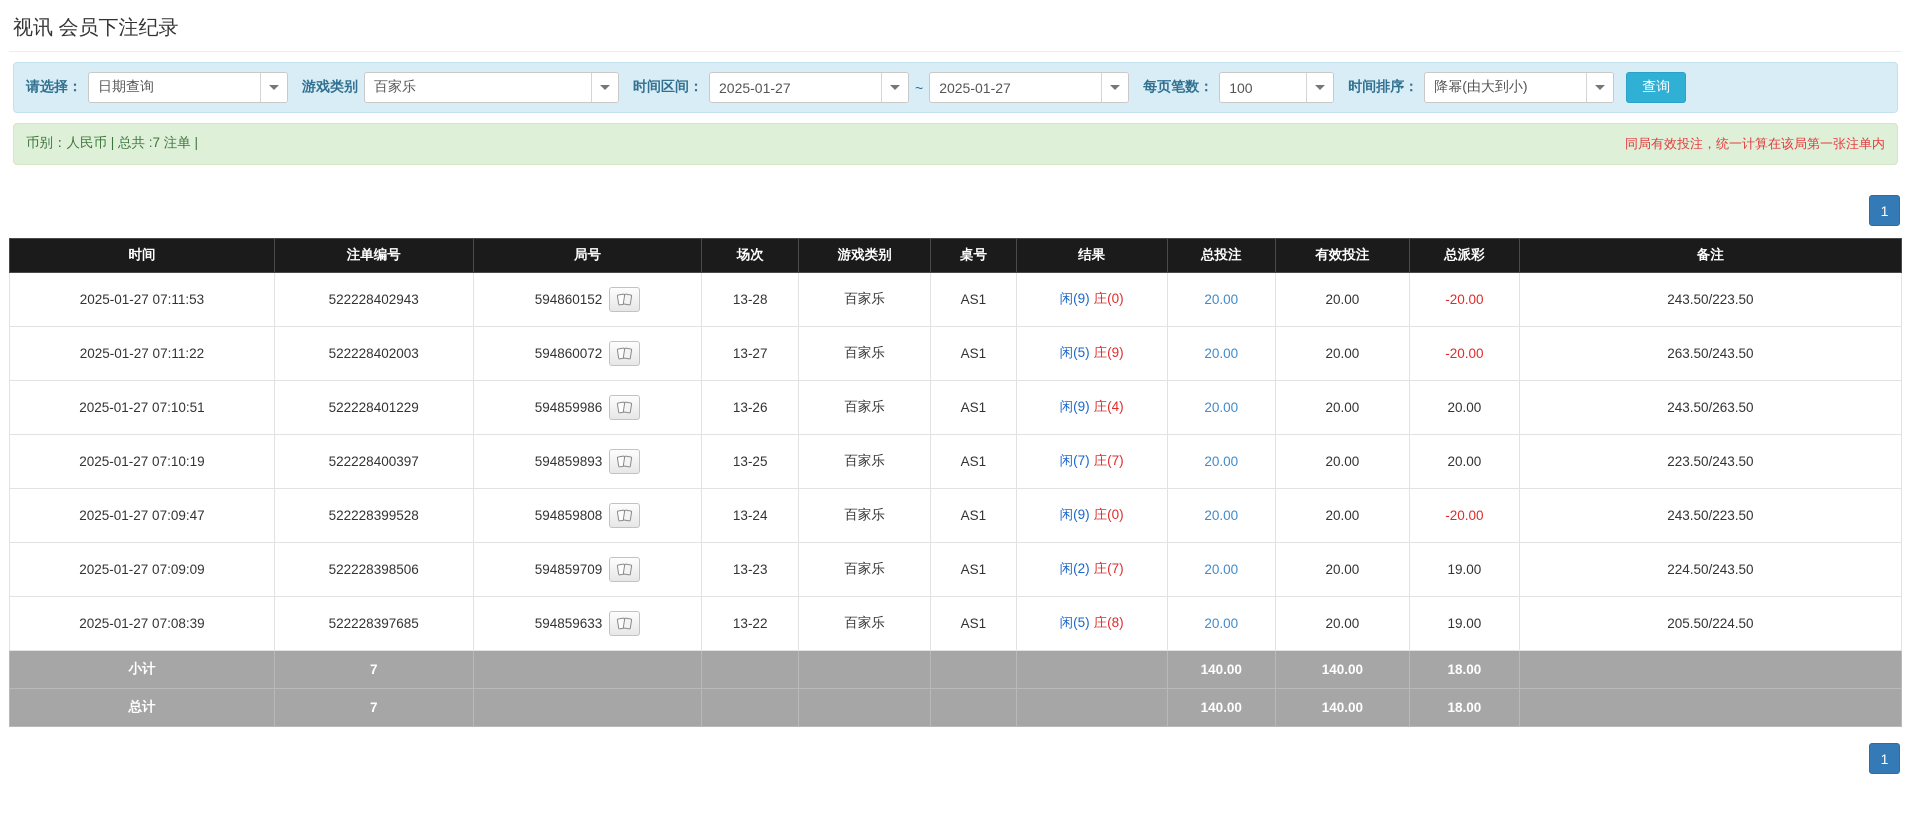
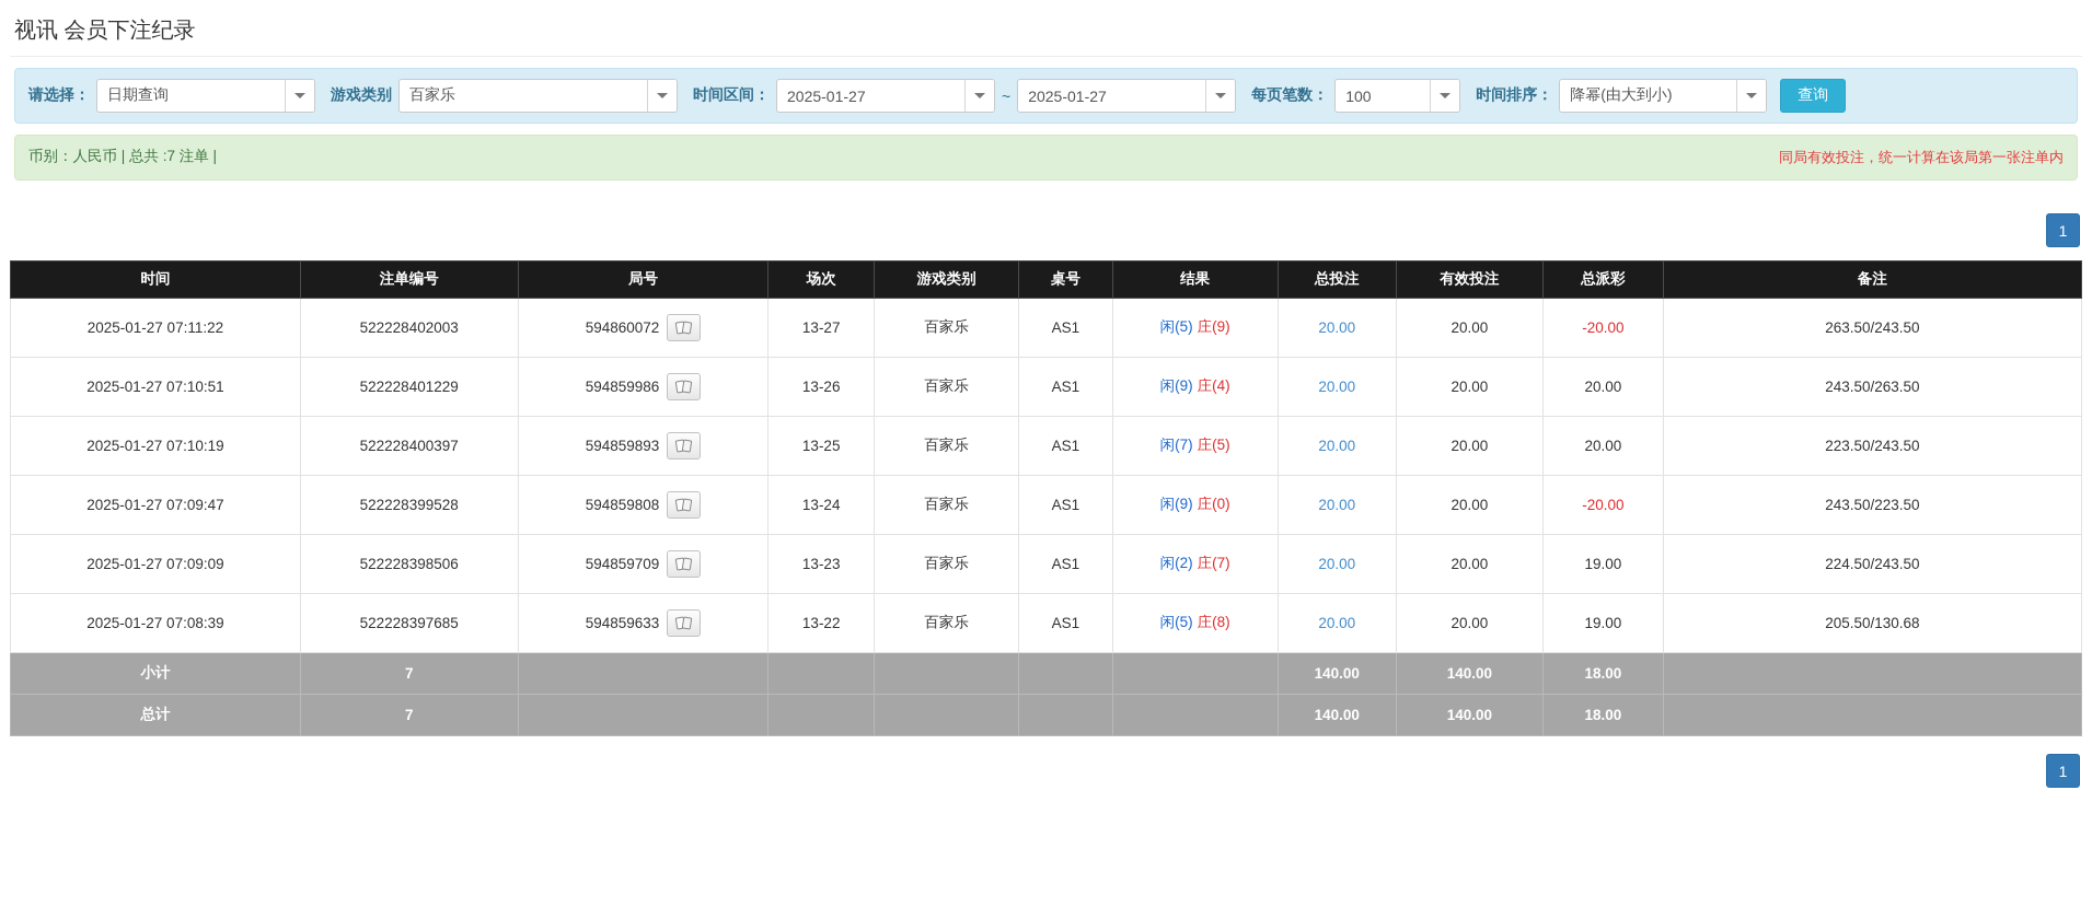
  视讯 会员下注纪录
  请选择：
  日期查询
  游戏类别
  百家乐
  时间区间：
  2025-01-27
  ~
  2025-01-27
  每页笔数：
  100
  时间排序：
  降幂(由大到小)
  查询
  币别：人民币 | 总共 :7 注单 |
  同局有效投注，统一计算在该局第一张注单内
  1
  时间	注单编号	局号	场次	游戏类别	桌号	结果	总投注	有效投注	总派彩	备注
- 2025-01-27 07:11:53	522228402943	594860152	13-28	百家乐	AS1	闲(9) 庄(0)	20.00	20.00	-20.00	243.50/223.50
  2025-01-27 07:11:22	522228402003	594860072	13-27	百家乐	AS1	闲(5) 庄(9)	20.00	20.00	-20.00	263.50/243.50
  2025-01-27 07:10:51	522228401229	594859986	13-26	百家乐	AS1	闲(9) 庄(4)	20.00	20.00	20.00	243.50/263.50
- 2025-01-27 07:10:19	522228400397	594859893	13-25	百家乐	AS1	闲(7) 庄(7)	20.00	20.00	20.00	223.50/243.50
+ 2025-01-27 07:10:19	522228400397	594859893	13-25	百家乐	AS1	闲(7) 庄(5)	20.00	20.00	20.00	223.50/243.50
  2025-01-27 07:09:47	522228399528	594859808	13-24	百家乐	AS1	闲(9) 庄(0)	20.00	20.00	-20.00	243.50/223.50
  2025-01-27 07:09:09	522228398506	594859709	13-23	百家乐	AS1	闲(2) 庄(7)	20.00	20.00	19.00	224.50/243.50
- 2025-01-27 07:08:39	522228397685	594859633	13-22	百家乐	AS1	闲(5) 庄(8)	20.00	20.00	19.00	205.50/224.50
+ 2025-01-27 07:08:39	522228397685	594859633	13-22	百家乐	AS1	闲(5) 庄(8)	20.00	20.00	19.00	205.50/130.68
  小计	7						140.00	140.00	18.00
  总计	7						140.00	140.00	18.00
  1
